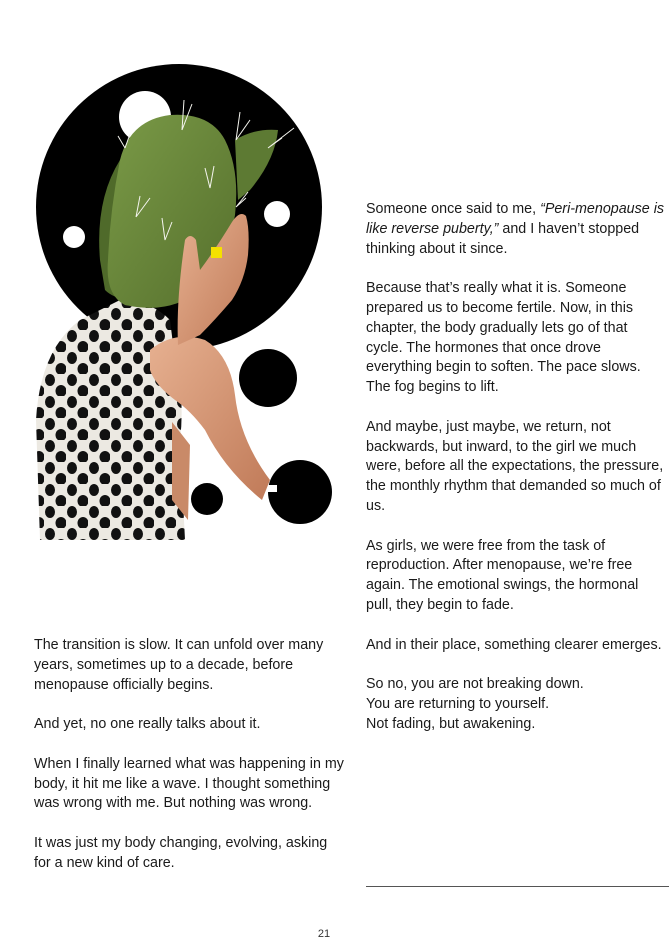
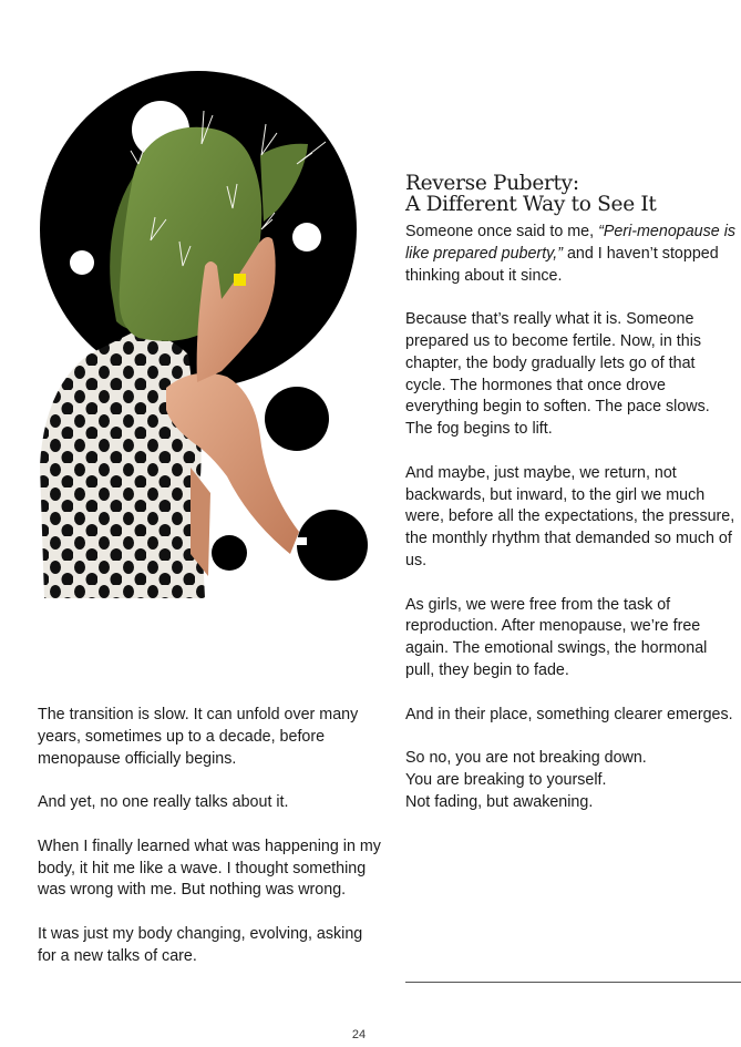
+ Reverse Puberty:
+ A Different Way to See It
- Someone once said to me, “Peri-menopause is like reverse puberty,” and I haven’t stopped thinking about it since.
+ Someone once said to me, “Peri-menopause is like prepared puberty,” and I haven’t stopped thinking about it since.
  Because that’s really what it is. Someone prepared us to become fertile. Now, in this chapter, the body gradually lets go of that cycle. The hormones that once drove everything begin to soften. The pace slows. The fog begins to lift.
  And maybe, just maybe, we return, not backwards, but inward, to the girl we much were, before all the expectations, the pressure, the monthly rhythm that demanded so much of us.
  As girls, we were free from the task of reproduction. After menopause, we’re free again. The emotional swings, the hormonal pull, they begin to fade.
  And in their place, something clearer emerges.
  So no, you are not breaking down.
- You are returning to yourself.
+ You are breaking to yourself.
  Not fading, but awakening.
  The transition is slow. It can unfold over many years, sometimes up to a decade, before menopause officially begins.
  And yet, no one really talks about it.
  When I finally learned what was happening in my body, it hit me like a wave. I thought something was wrong with me. But nothing was wrong.
- It was just my body changing, evolving, asking for a new kind of care.
+ It was just my body changing, evolving, asking for a new talks of care.
- 21
+ 24
